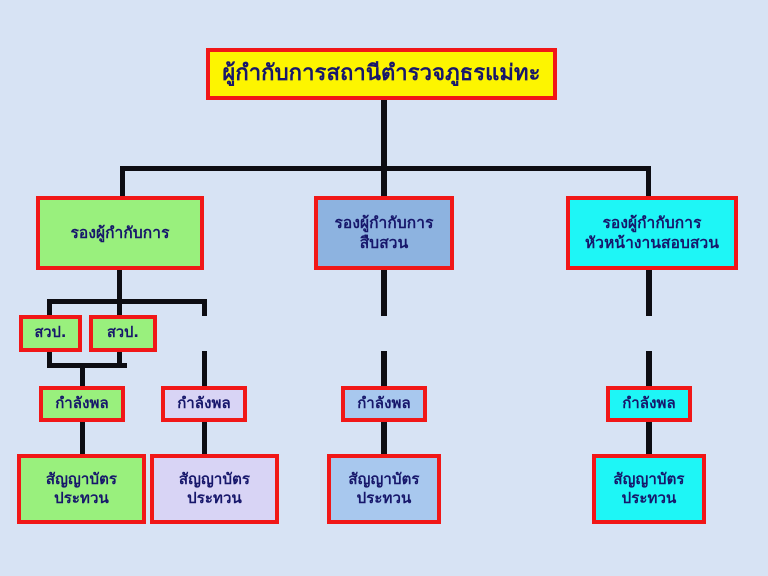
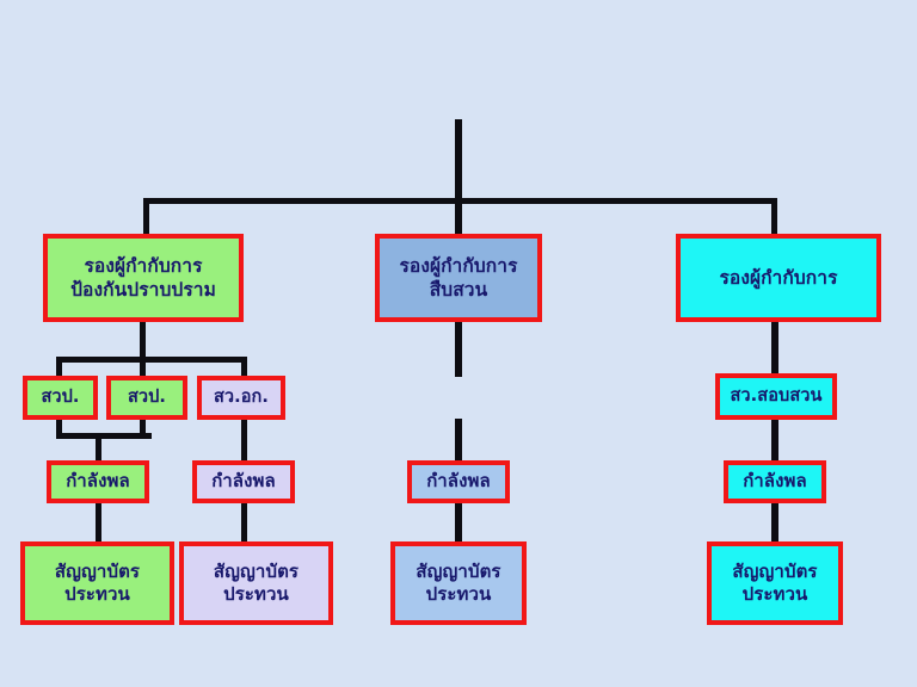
- ผู้กำกับการสถานีตำรวจภูธรแม่ทะ
  รองผู้กำกับการ
+ ป้องกันปราบปราม
  รองผู้กำกับการ
  สืบสวน
  รองผู้กำกับการ
- หัวหน้างานสอบสวน
  สวป.
  สวป.
+ สว.อก.
+ สว.สอบสวน
  กำลังพล
  กำลังพล
  กำลังพล
  กำลังพล
  สัญญาบัตร
  ประทวน
  สัญญาบัตร
  ประทวน
  สัญญาบัตร
  ประทวน
  สัญญาบัตร
  ประทวน
